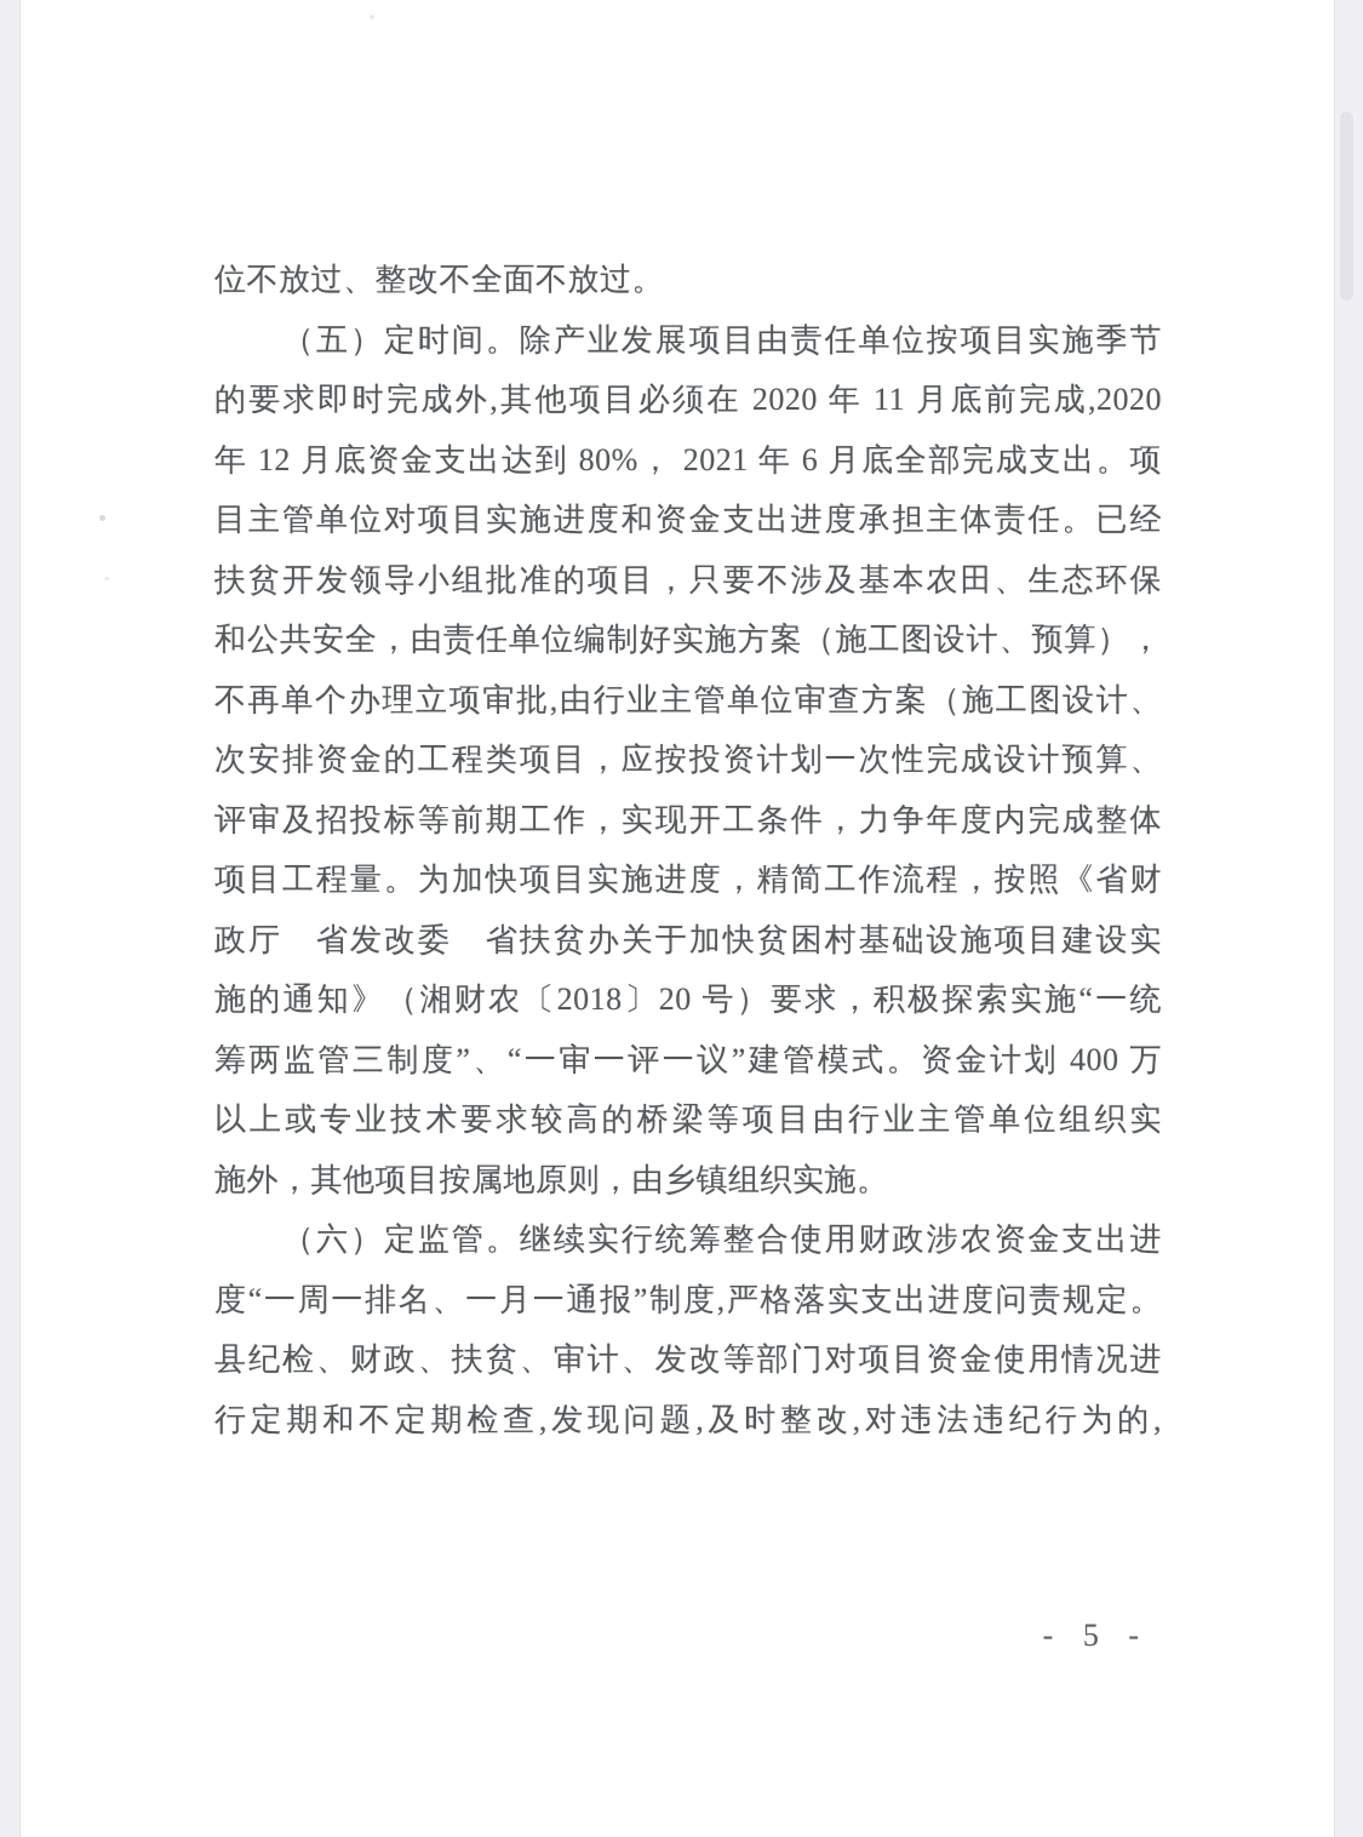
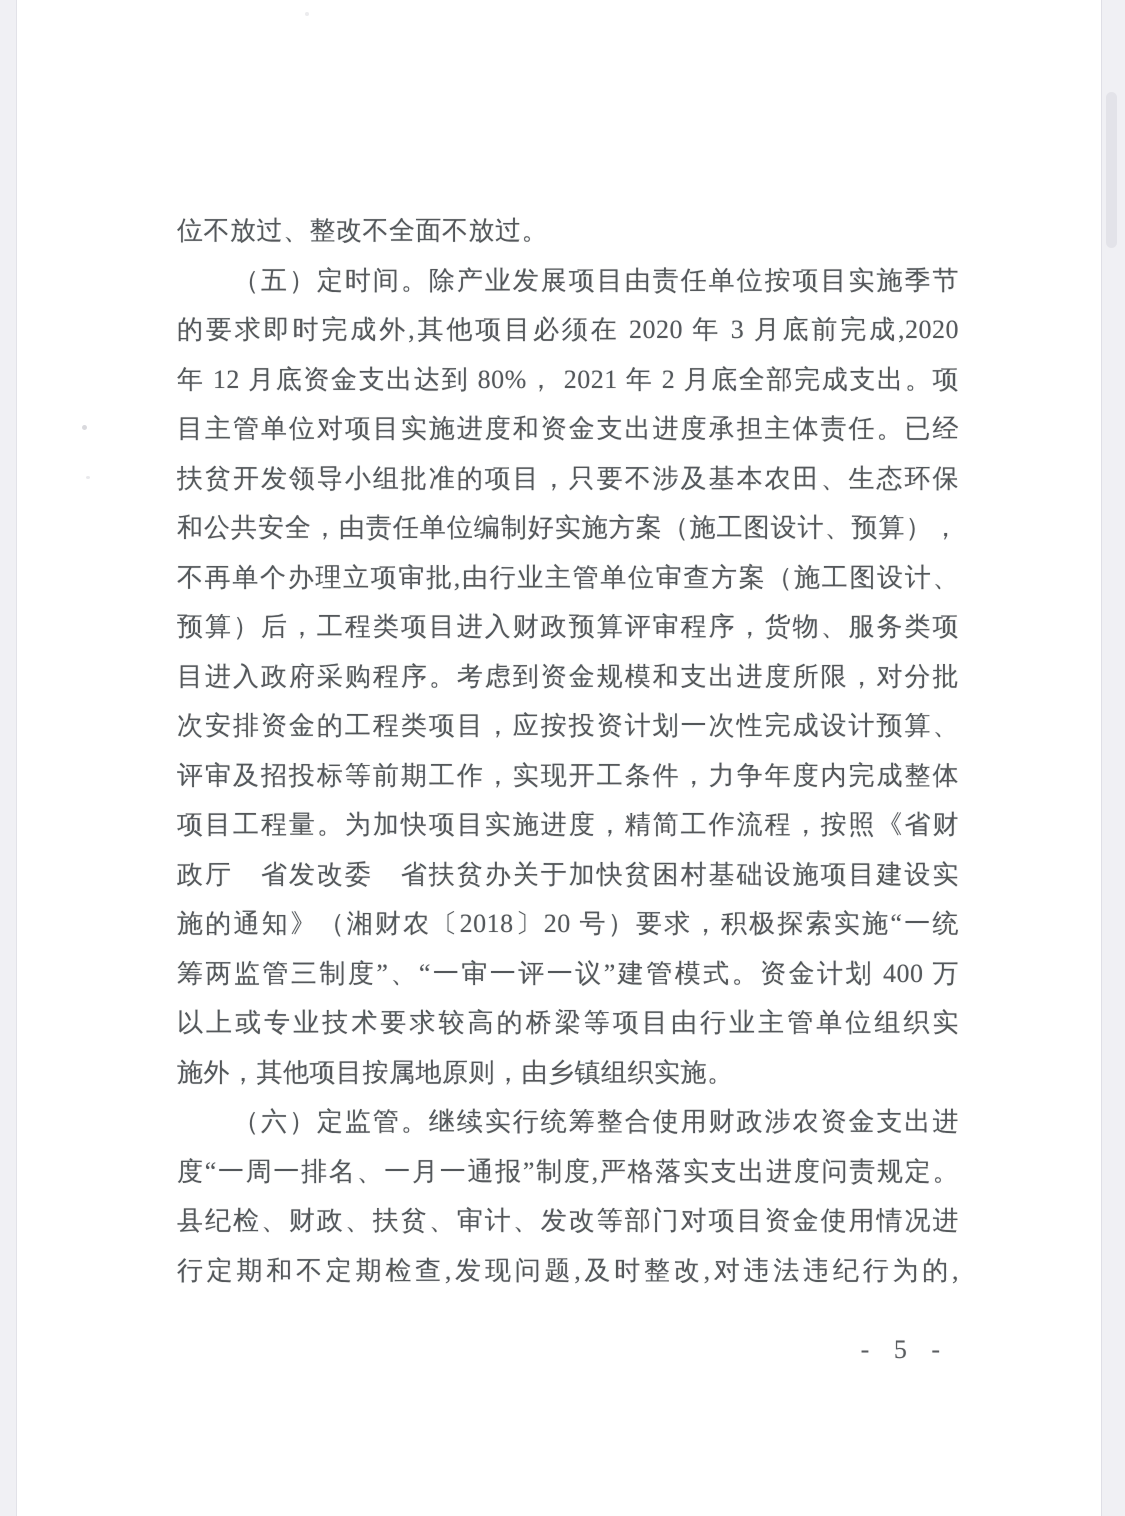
  位不放过、整改不全面不放过。
  （五）定时间。除产业发展项目由责任单位按项目实施季节
- 的要求即时完成外,其他项目必须在 2020 年 11 月底前完成,2020
+ 的要求即时完成外,其他项目必须在 2020 年 3 月底前完成,2020
- 年 12 月底资金支出达到 80%， 2021 年 6 月底全部完成支出。项
+ 年 12 月底资金支出达到 80%， 2021 年 2 月底全部完成支出。项
  目主管单位对项目实施进度和资金支出进度承担主体责任。已经
  扶贫开发领导小组批准的项目，只要不涉及基本农田、生态环保
  和公共安全，由责任单位编制好实施方案（施工图设计、预算），
  不再单个办理立项审批,由行业主管单位审查方案（施工图设计、
+ 预算）后，工程类项目进入财政预算评审程序，货物、服务类项
+ 目进入政府采购程序。考虑到资金规模和支出进度所限，对分批
  次安排资金的工程类项目，应按投资计划一次性完成设计预算、
  评审及招投标等前期工作，实现开工条件，力争年度内完成整体
  项目工程量。为加快项目实施进度，精简工作流程，按照《省财
  政厅 省发改委 省扶贫办关于加快贫困村基础设施项目建设实
  施的通知》（湘财农〔2018〕20 号）要求，积极探索实施“一统
  筹两监管三制度”、“一审一评一议”建管模式。资金计划 400 万
  以上或专业技术要求较高的桥梁等项目由行业主管单位组织实
  施外，其他项目按属地原则，由乡镇组织实施。
  （六）定监管。继续实行统筹整合使用财政涉农资金支出进
  度“一周一排名、一月一通报”制度,严格落实支出进度问责规定。
  县纪检、财政、扶贫、审计、发改等部门对项目资金使用情况进
  行定期和不定期检查,发现问题,及时整改,对违法违纪行为的,
  - 5 -
